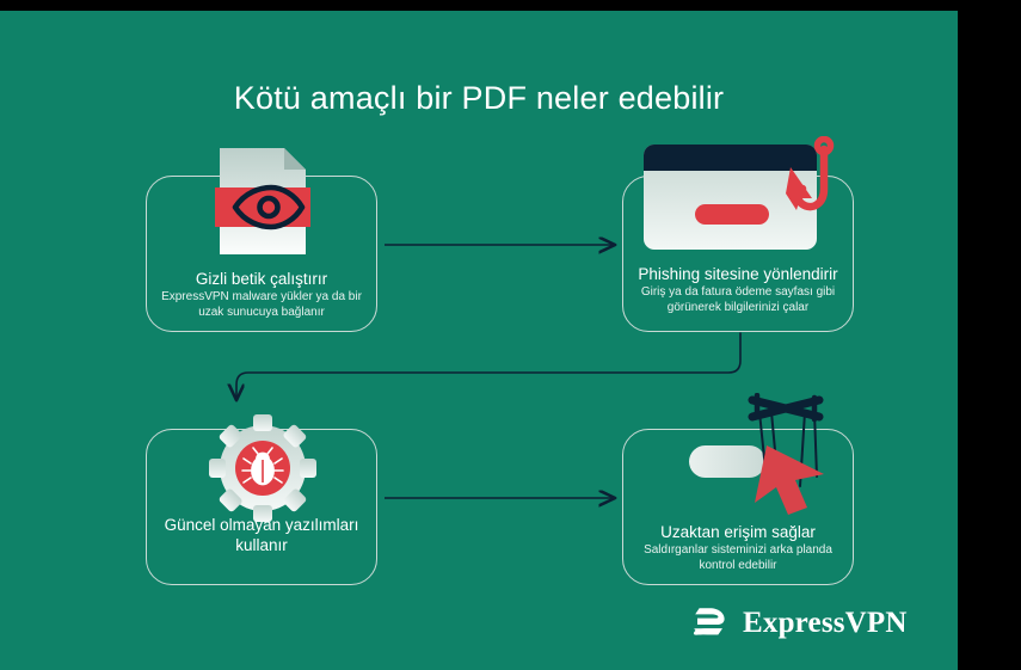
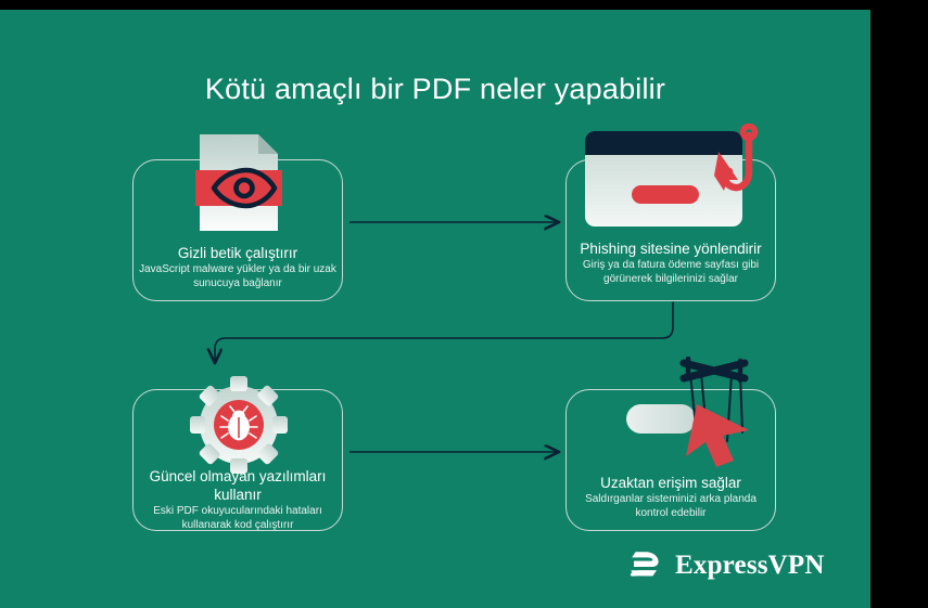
- Kötü amaçlı bir PDF neler edebilir
+ Kötü amaçlı bir PDF neler yapabilir
  Gizli betik çalıştırır
- ExpressVPN malware yükler ya da bir uzak sunucuya bağlanır
+ JavaScript malware yükler ya da bir uzak sunucuya bağlanır
  Phishing sitesine yönlendirir
- Giriş ya da fatura ödeme sayfası gibi görünerek bilgilerinizi çalar
+ Giriş ya da fatura ödeme sayfası gibi görünerek bilgilerinizi sağlar
  Güncel olmayan yazılımları kullanır
+ Eski PDF okuyucularındaki hataları kullanarak kod çalıştırır
  Uzaktan erişim sağlar
  Saldırganlar sisteminizi arka planda kontrol edebilir
  ExpressVPN
